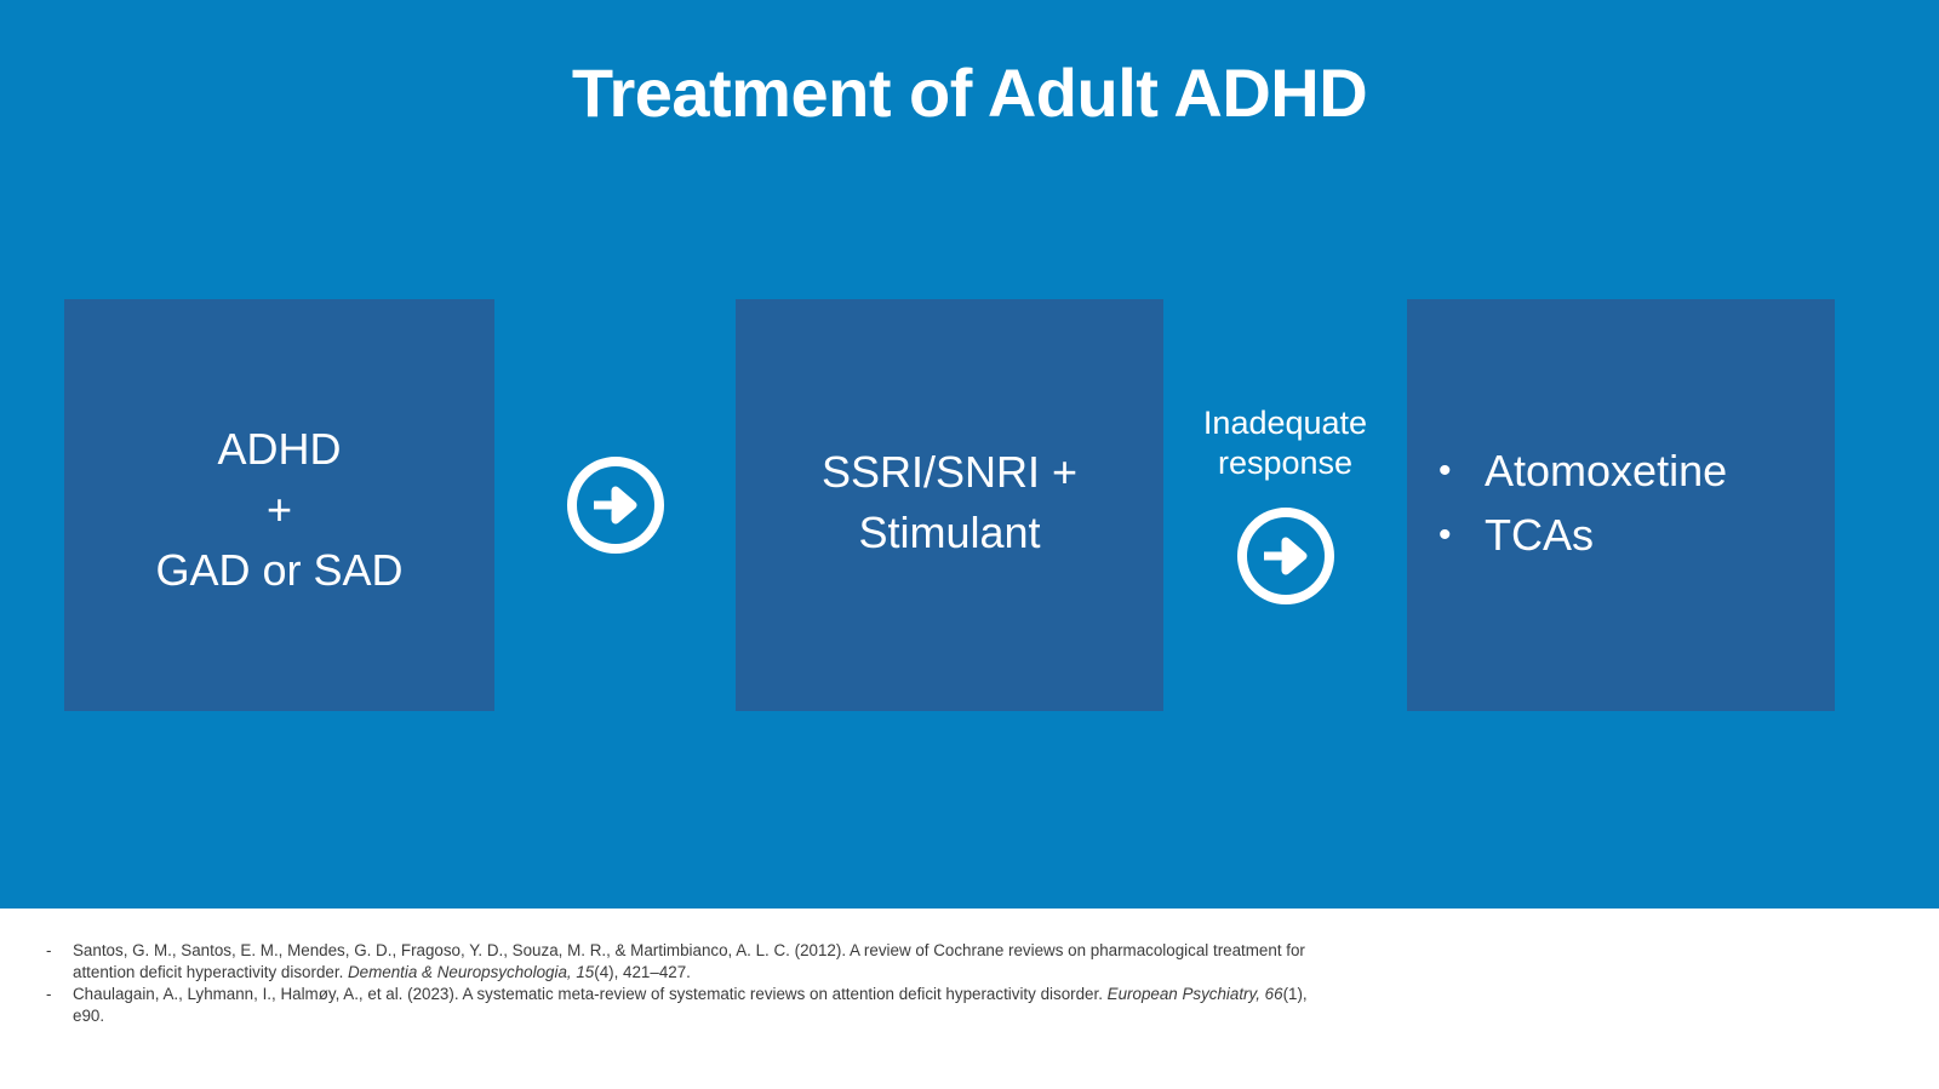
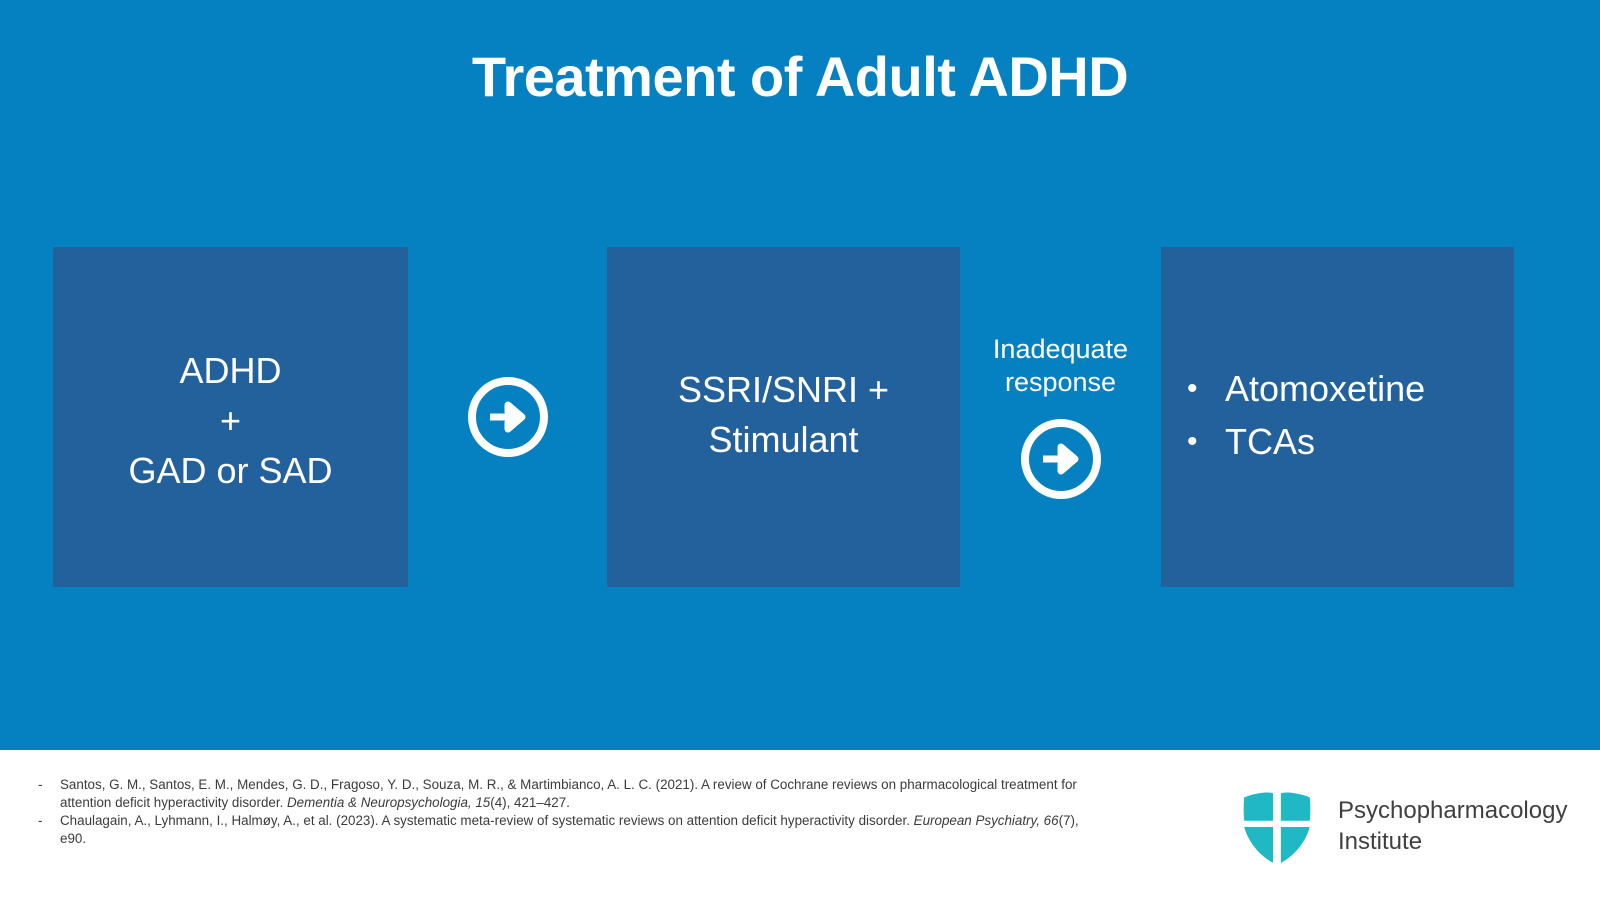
  Treatment of Adult ADHD
  ADHD
  +
  GAD or SAD
  SSRI/SNRI +
  Stimulant
  Inadequate
  response
  •
  Atomoxetine
  •
  TCAs
  -
- Santos, G. M., Santos, E. M., Mendes, G. D., Fragoso, Y. D., Souza, M. R., & Martimbianco, A. L. C. (2012). A review of Cochrane reviews on pharmacological treatment for attention deficit hyperactivity disorder. Dementia & Neuropsychologia, 15(4), 421–427.
+ Santos, G. M., Santos, E. M., Mendes, G. D., Fragoso, Y. D., Souza, M. R., & Martimbianco, A. L. C. (2021). A review of Cochrane reviews on pharmacological treatment for attention deficit hyperactivity disorder. Dementia & Neuropsychologia, 15(4), 421–427.
  -
- Chaulagain, A., Lyhmann, I., Halmøy, A., et al. (2023). A systematic meta-review of systematic reviews on attention deficit hyperactivity disorder. European Psychiatry, 66(1), e90.
+ Chaulagain, A., Lyhmann, I., Halmøy, A., et al. (2023). A systematic meta-review of systematic reviews on attention deficit hyperactivity disorder. European Psychiatry, 66(7), e90.
+ Psychopharmacology
+ Institute
